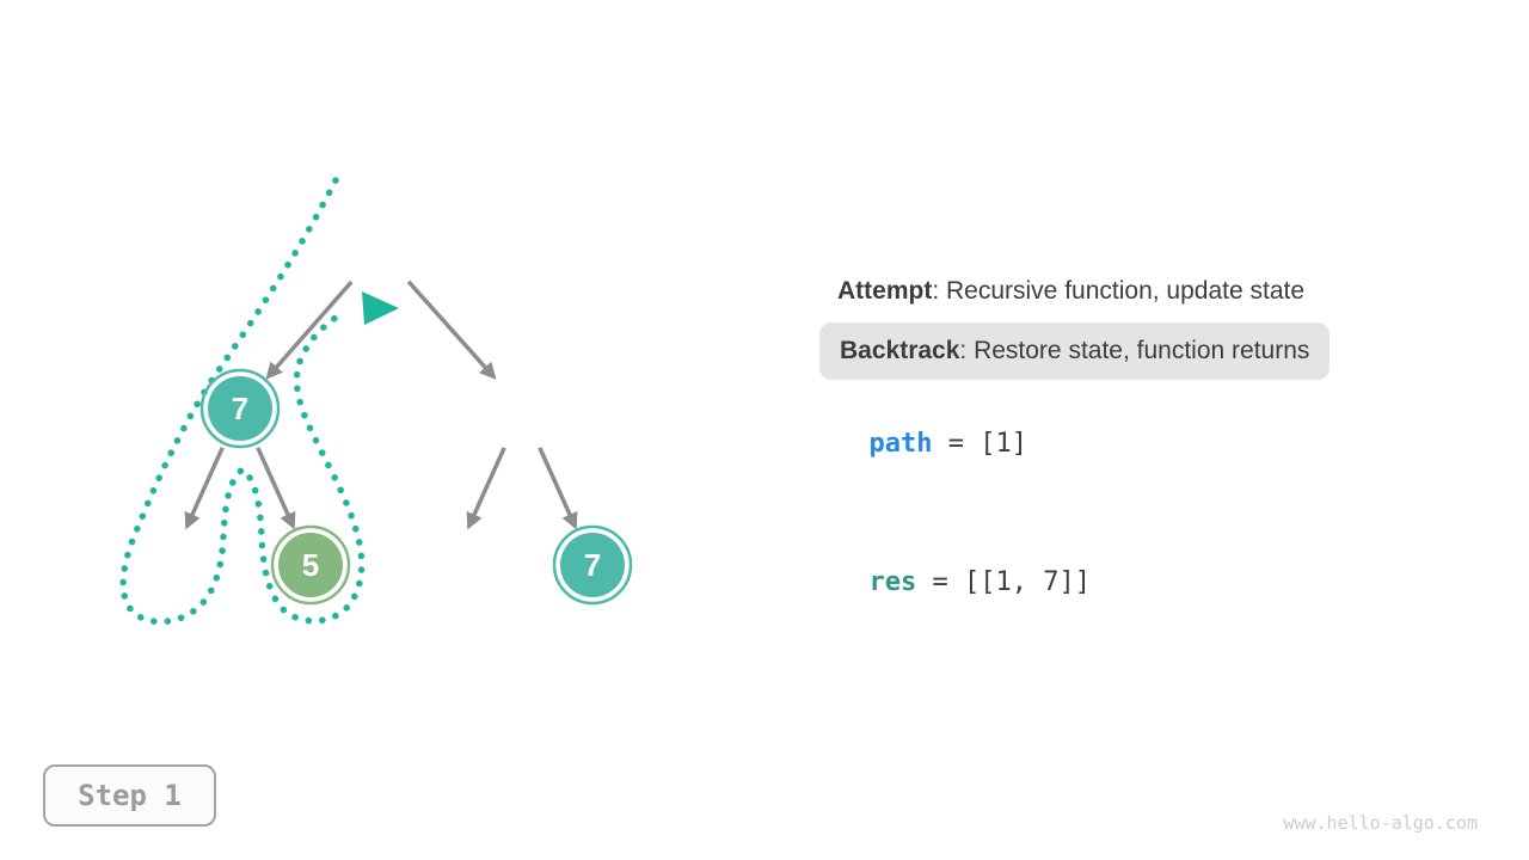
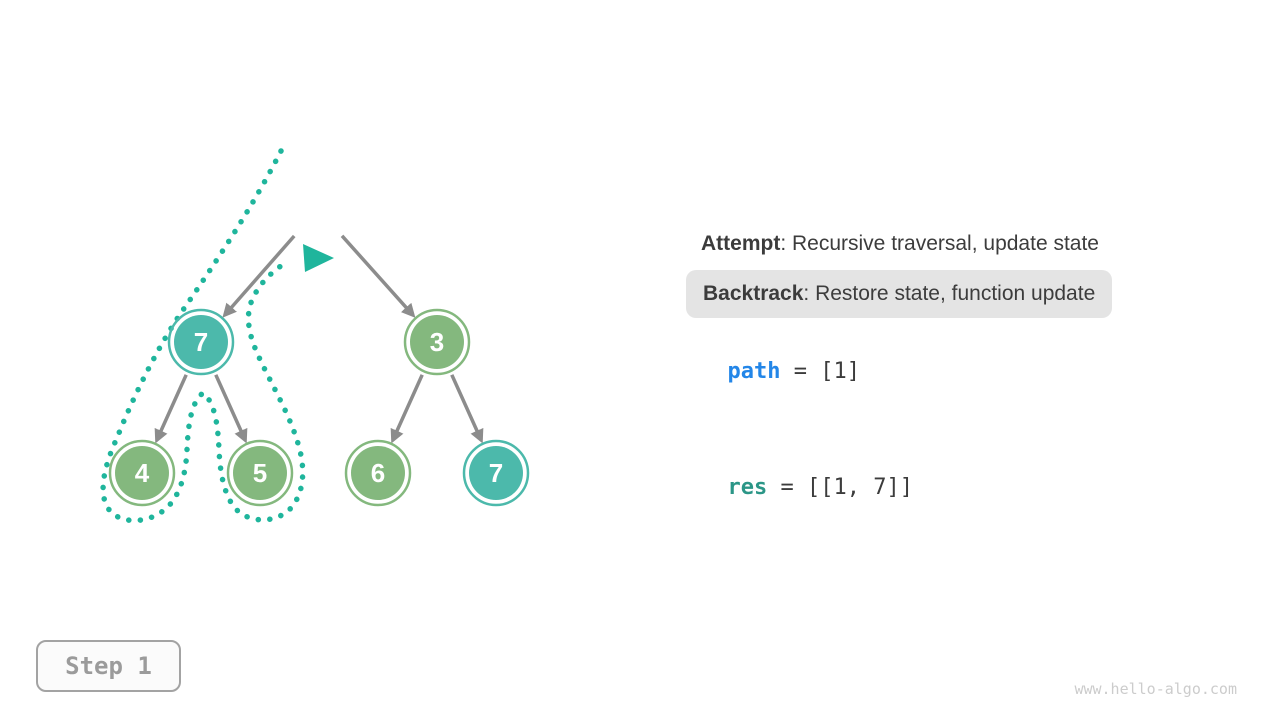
  7
+ 3
+ 4
  5
+ 6
  7
- Attempt: Recursive function, update state
+ Attempt: Recursive traversal, update state
- Backtrack: Restore state, function returns
+ Backtrack: Restore state, function update
  path = [1]
  res = [[1, 7]]
  Step 1
  www.hello-algo.com
